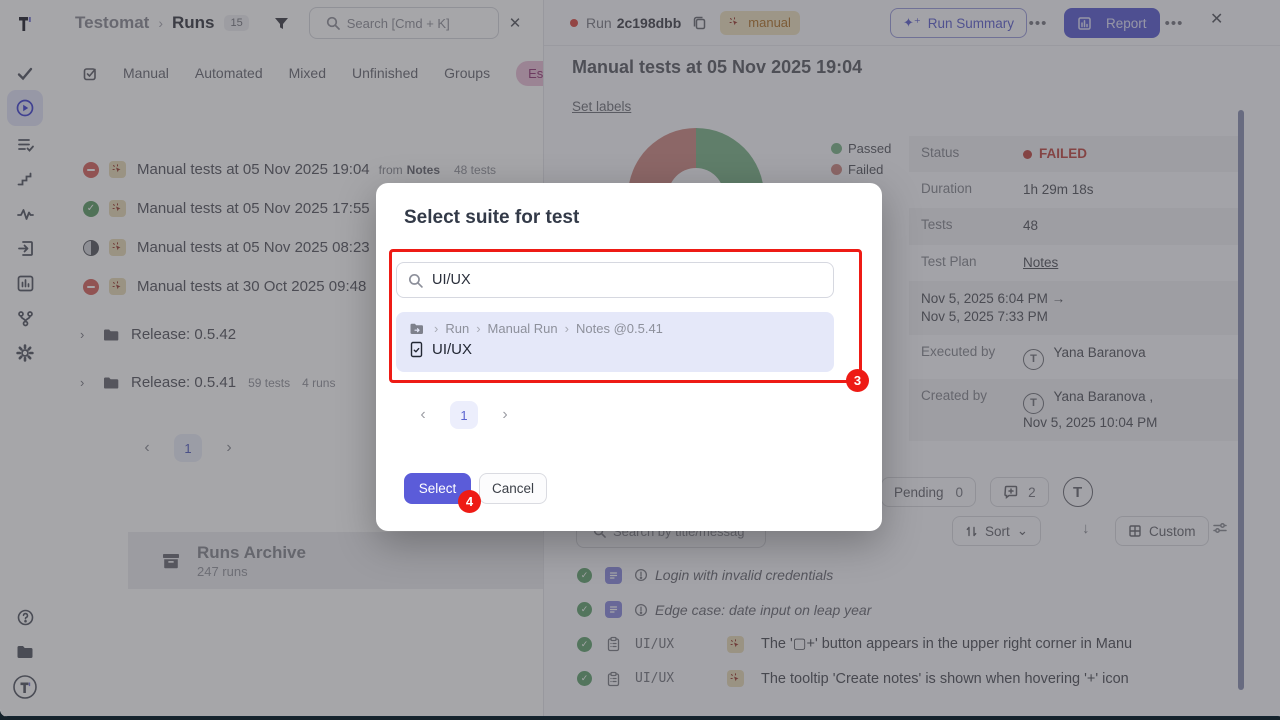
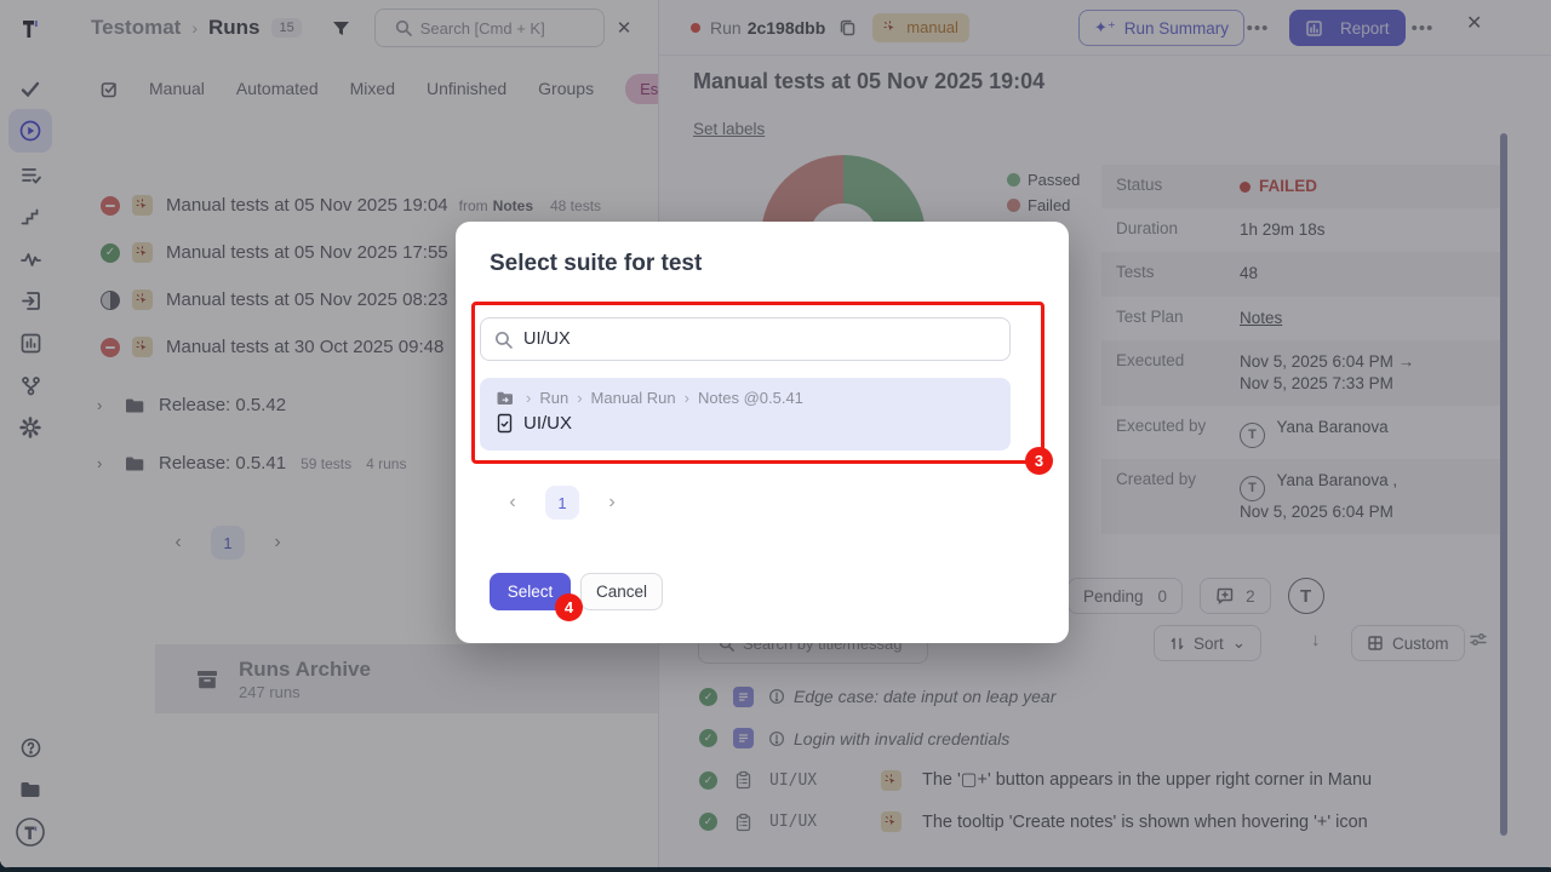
  Testomat
  ›
  Runs
  15
  Search [Cmd + K]
  ✕
  Manual
  Automated
  Mixed
  Unfinished
  Groups
  Manual tests at 05 Nov 2025 19:04
  from
  Notes
  48 tests
  Manual tests at 05 Nov 2025 17:55
  Manual tests at 05 Nov 2025 08:23
  Manual tests at 30 Oct 2025 09:48
  ›
  Release: 0.5.42
  ›
  Release: 0.5.41
  59 tests
  4 runs
  ‹
  1
  ›
  Runs Archive
  247 runs
  Run
  2c198dbb
  manual
  ✦⁺
  Run Summary
  •••
  Report
  •••
  ✕
  Manual tests at 05 Nov 2025 19:04
  Set labels
  Passed
  Failed
  Status
  FAILED
  Duration
  1h 29m 18s
  Tests
  48
  Test Plan
  Notes
+ Executed
  Nov 5, 2025 6:04 PM →
  Nov 5, 2025 7:33 PM
  Executed by
  T Yana Baranova
  Created by
  T Yana Baranova ,
- Nov 5, 2025 10:04 PM
+ Nov 5, 2025 6:04 PM
  Pending
  0
  2
  T
  Search by title/messag
  Sort
  ⌄
  ↓
  Custom
  ✓
- Login with invalid credentials
+ Edge case: date input on leap year
  ✓
- Edge case: date input on leap year
+ Login with invalid credentials
  ✓
  UI/UX
  The '▢+' button appears in the upper right corner in Manu
  ✓
  UI/UX
  The tooltip 'Create notes' is shown when hovering '+' icon
  Select suite for test
  UI/UX
  ›
  Run
  ›
  Manual Run
  ›
  Notes @0.5.41
  UI/UX
  ‹
  1
  ›
  Select
  Cancel
  3
  4
